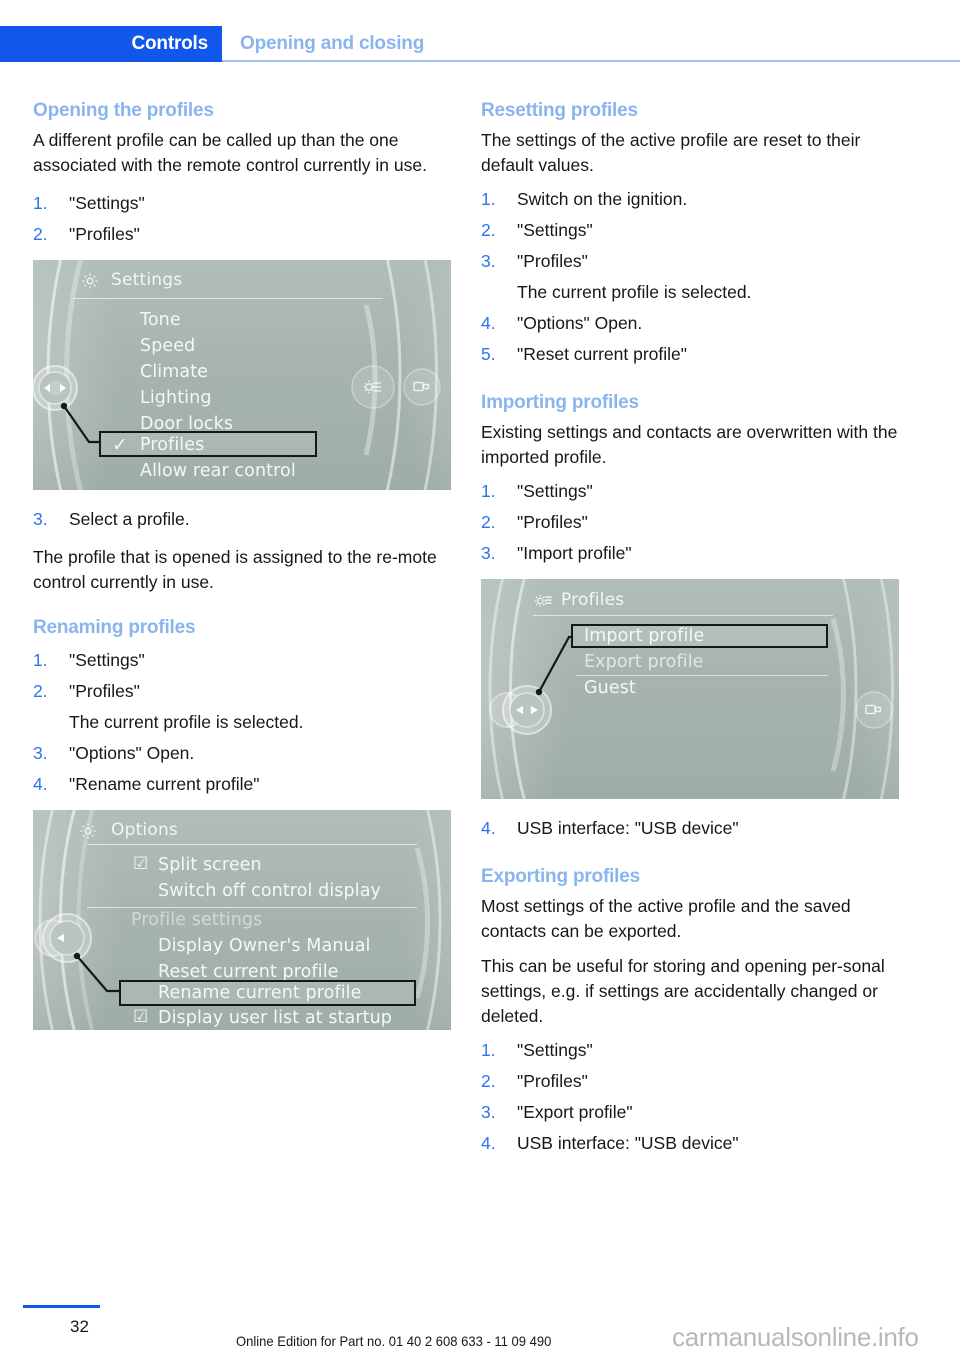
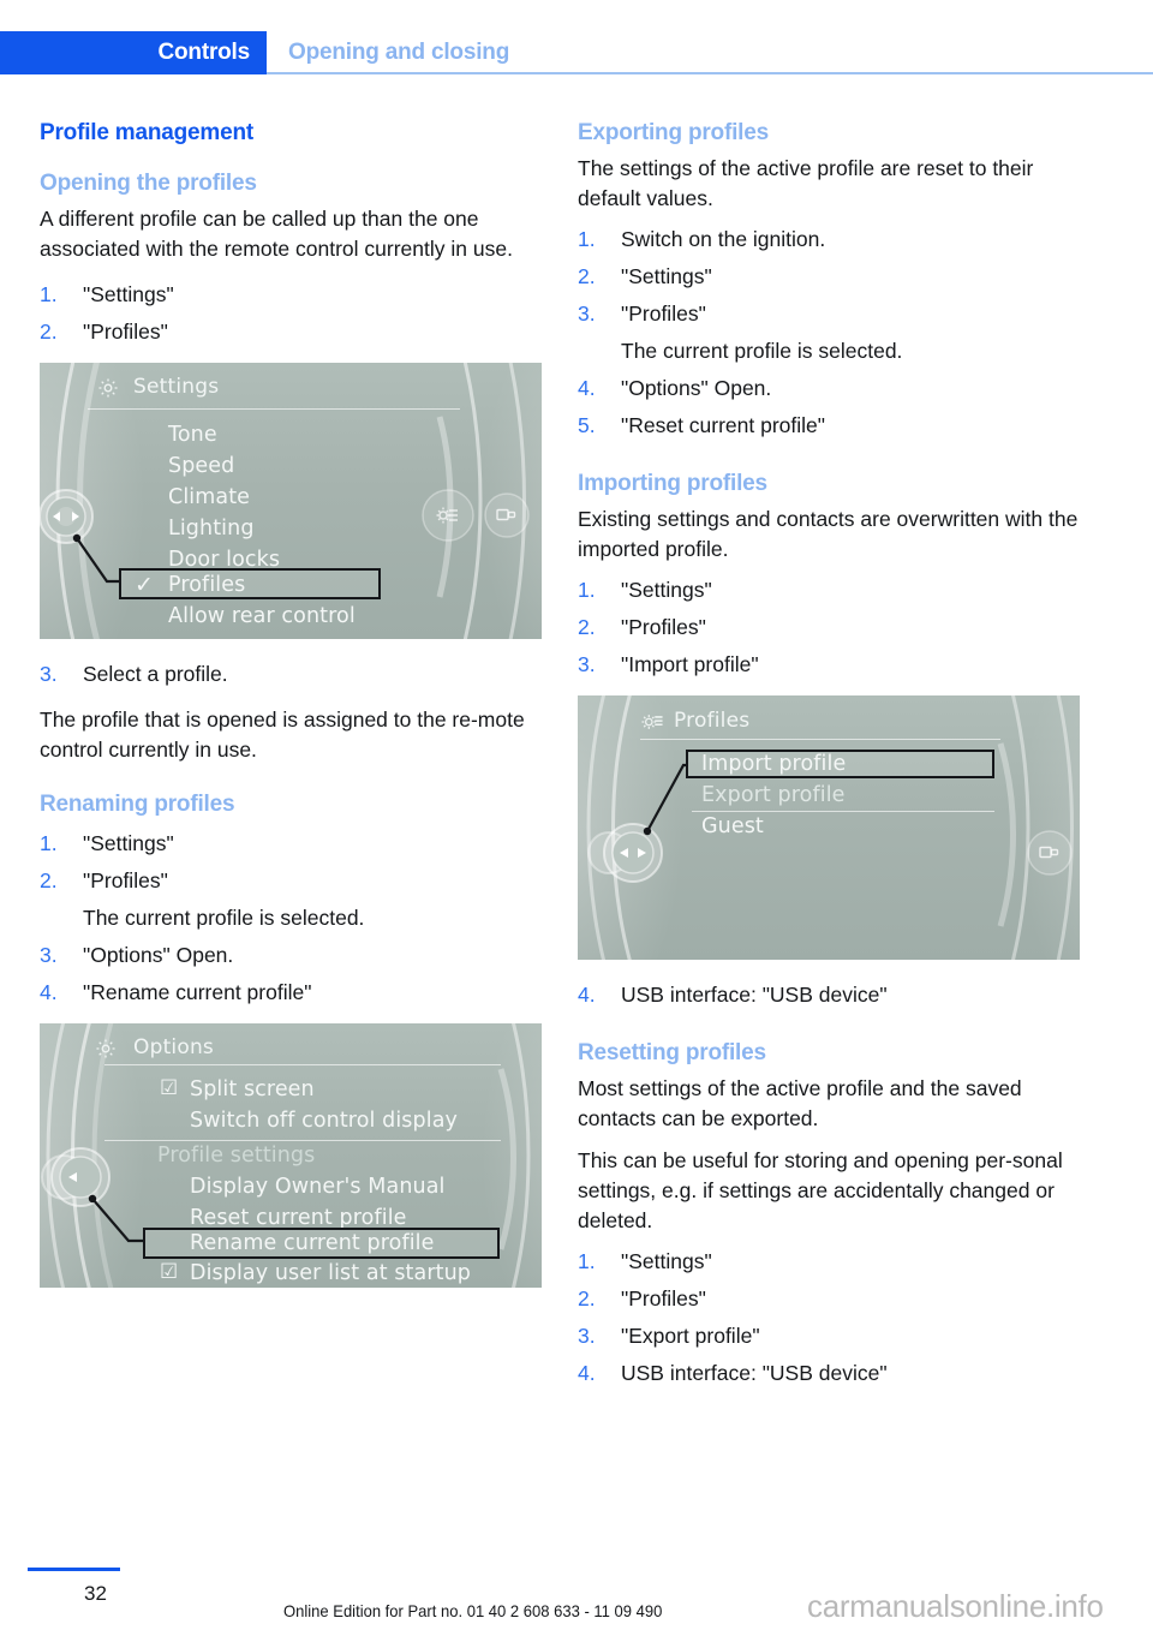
  Controls
  Opening and closing
+ Profile management
  Opening the profiles
  A different profile can be called up than the one associated with the remote control currently in use.
  1.
  "Settings"
  2.
  "Profiles"
  Settings
  Tone
  Speed
  Climate
  Lighting
  Door locks
  ✓
  Profiles
  Allow rear control
  3.
  Select a profile.
  The profile that is opened is assigned to the re-mote control currently in use.
  Renaming profiles
  1.
  "Settings"
  2.
  "Profiles"
  The current profile is selected.
  3.
  "Options" Open.
  4.
  "Rename current profile"
  Options
  ☑
  Split screen
  Switch off control display
  Profile settings
  Display Owner's Manual
  Reset current profile
  Rename current profile
  ☑
  Display user list at startup
- Resetting profiles
+ Exporting profiles
  The settings of the active profile are reset to their default values.
  1.
  Switch on the ignition.
  2.
  "Settings"
  3.
  "Profiles"
  The current profile is selected.
  4.
  "Options" Open.
  5.
  "Reset current profile"
  Importing profiles
  Existing settings and contacts are overwritten with the imported profile.
  1.
  "Settings"
  2.
  "Profiles"
  3.
  "Import profile"
  Profiles
  Import profile
  Export profile
  Guest
  4.
  USB interface: "USB device"
- Exporting profiles
+ Resetting profiles
  Most settings of the active profile and the saved contacts can be exported.
  This can be useful for storing and opening per-sonal settings, e.g. if settings are accidentally changed or deleted.
  1.
  "Settings"
  2.
  "Profiles"
  3.
  "Export profile"
  4.
  USB interface: "USB device"
  32
  Online Edition for Part no. 01 40 2 608 633 - 11 09 490
  carmanualsonline.info
